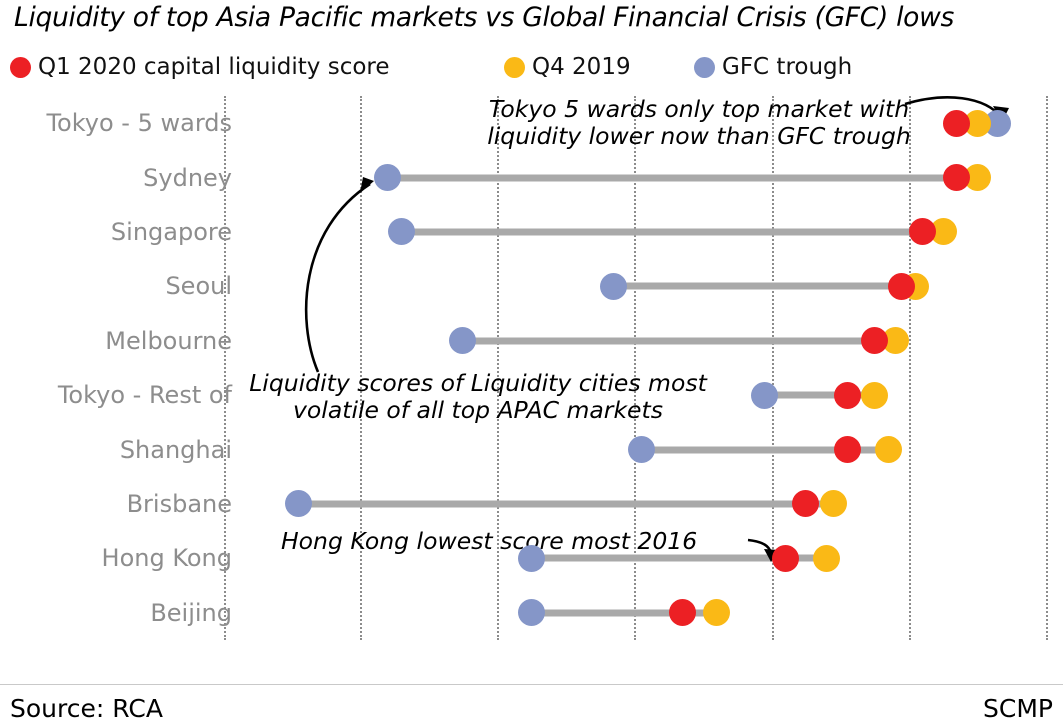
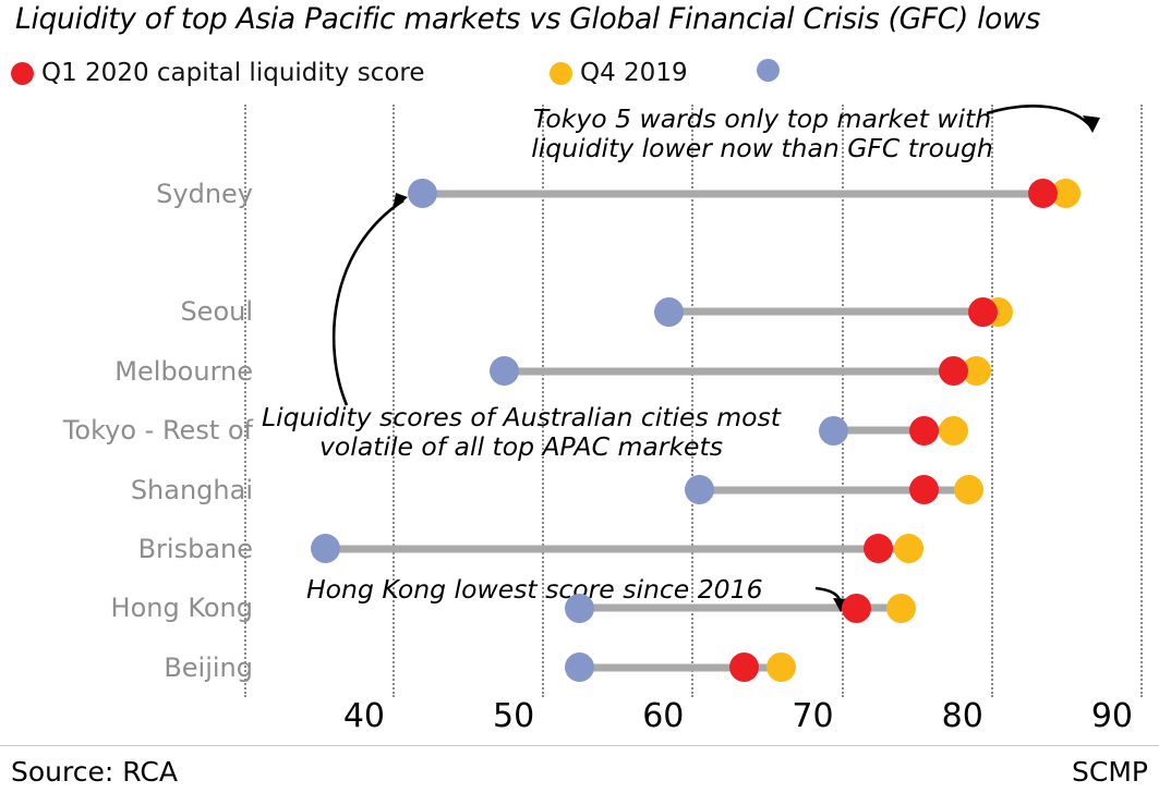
  Liquidity of top Asia Pacific markets vs Global Financial Crisis (GFC) lows
  Q1 2020 capital liquidity score
  Q4 2019
- GFC trough
- Tokyo - 5 wards
  Sydney
- Singapore
  Seoul
  Melbourne
  Tokyo - Rest of
  Shanghai
  Brisbane
  Hong Kong
  Beijing
+ 40
+ 50
+ 60
+ 70
+ 80
+ 90
  Tokyo 5 wards only top market with liquidity lower now than GFC trough
- Liquidity scores of Liquidity cities most volatile of all top APAC markets
+ Liquidity scores of Australian cities most volatile of all top APAC markets
- Hong Kong lowest score most 2016
+ Hong Kong lowest score since 2016
  Source: RCA
  SCMP
